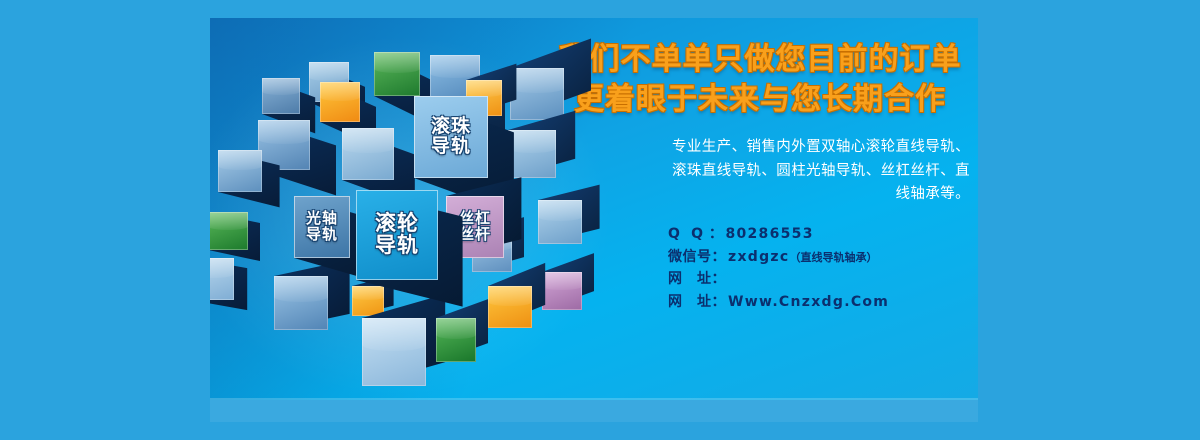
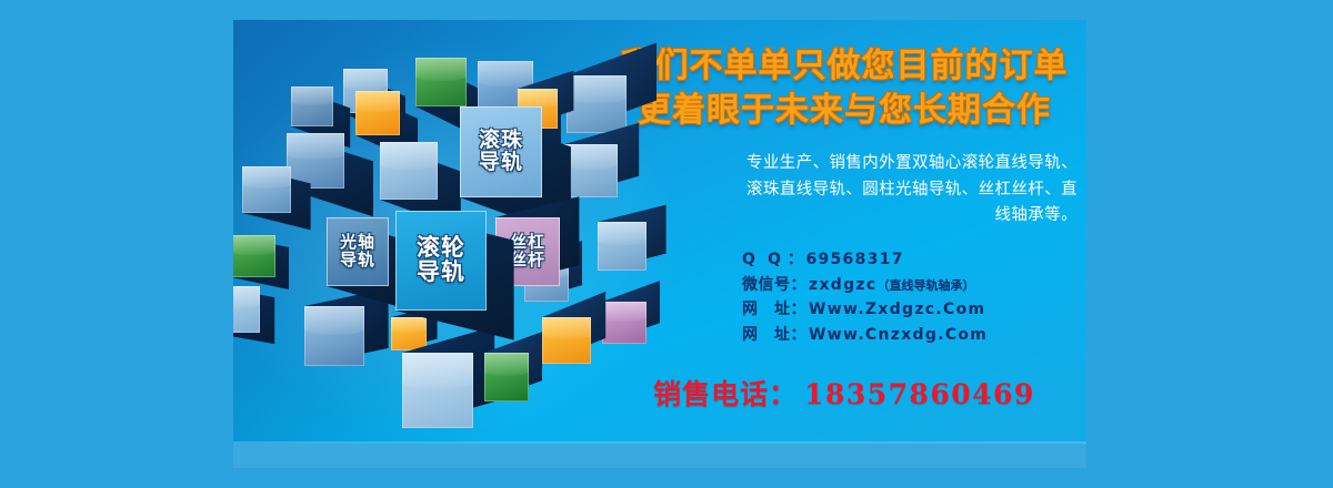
  滚珠
  导轨
  光轴
  导轨
  滚轮
  导轨
  丝杠
  丝杆
  们不单单只做您目前的订单
  更着眼于未来与您长期合作
  专业生产、销售内外置双轴心滚轮直线导轨、
  滚珠直线导轨、圆柱光轴导轨、丝杠丝杆、直
  线轴承等。
  Q Q ：
- 80286553
+ 69568317
  微信号：
  zxdgzc
  （直线导轨轴承）
  网 址：
+ Www.Zxdgzc.Com
  网 址：
  Www.Cnzxdg.Com
+ 销售电话： 18357860469
